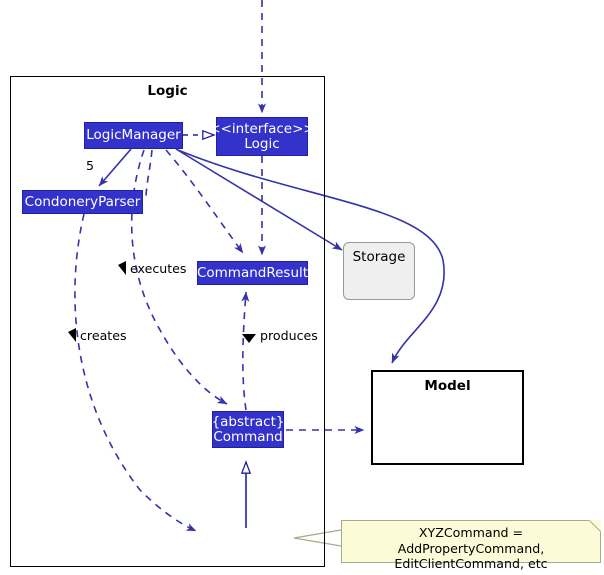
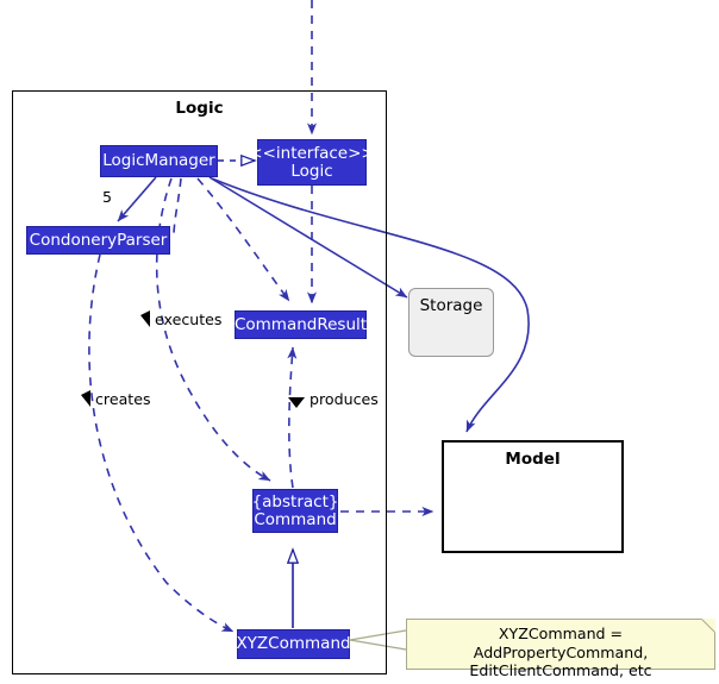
  Logic
  LogicManager
  <<interface>>
  Logic
  CondoneryParser
  CommandResult
  {abstract}
  Command
+ XYZCommand
  Storage
  Model
  XYZCommand = AddPropertyCommand,
  EditClientCommand, etc
  5
  executes
  creates
  produces
